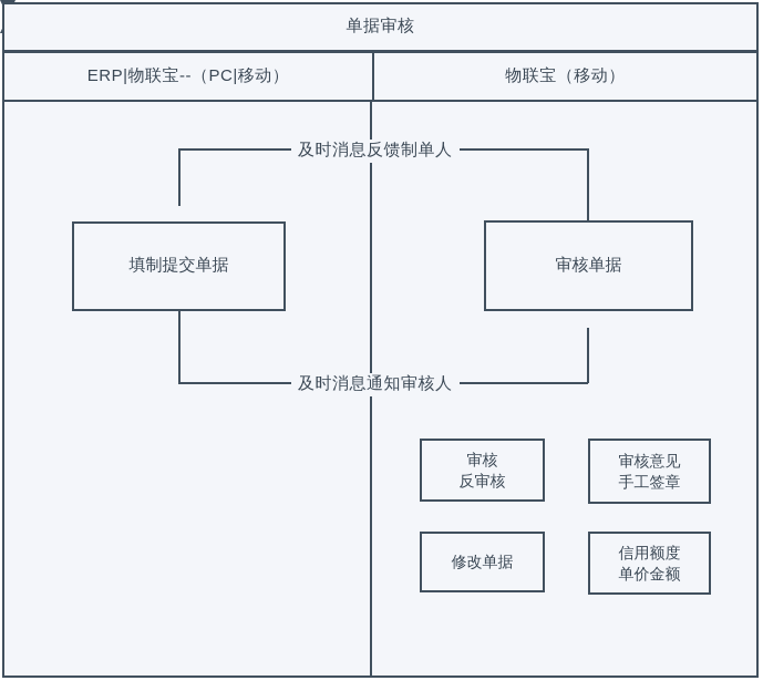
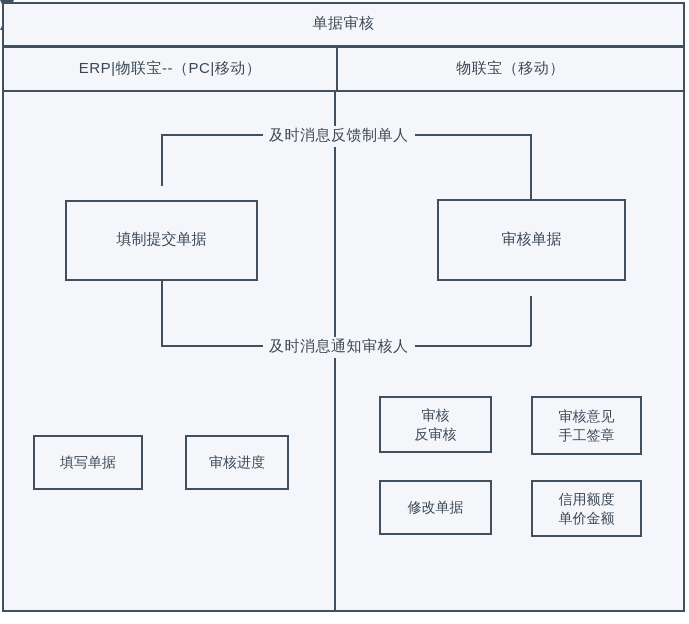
  单据审核
  ERP|物联宝--（PC|移动）
  物联宝（移动）
  及时消息反馈制单人
  及时消息通知审核人
  填制提交单据
  审核单据
+ 填写单据
+ 审核进度
  审核
  反审核
  审核意见
  手工签章
  修改单据
  信用额度
  单价金额
